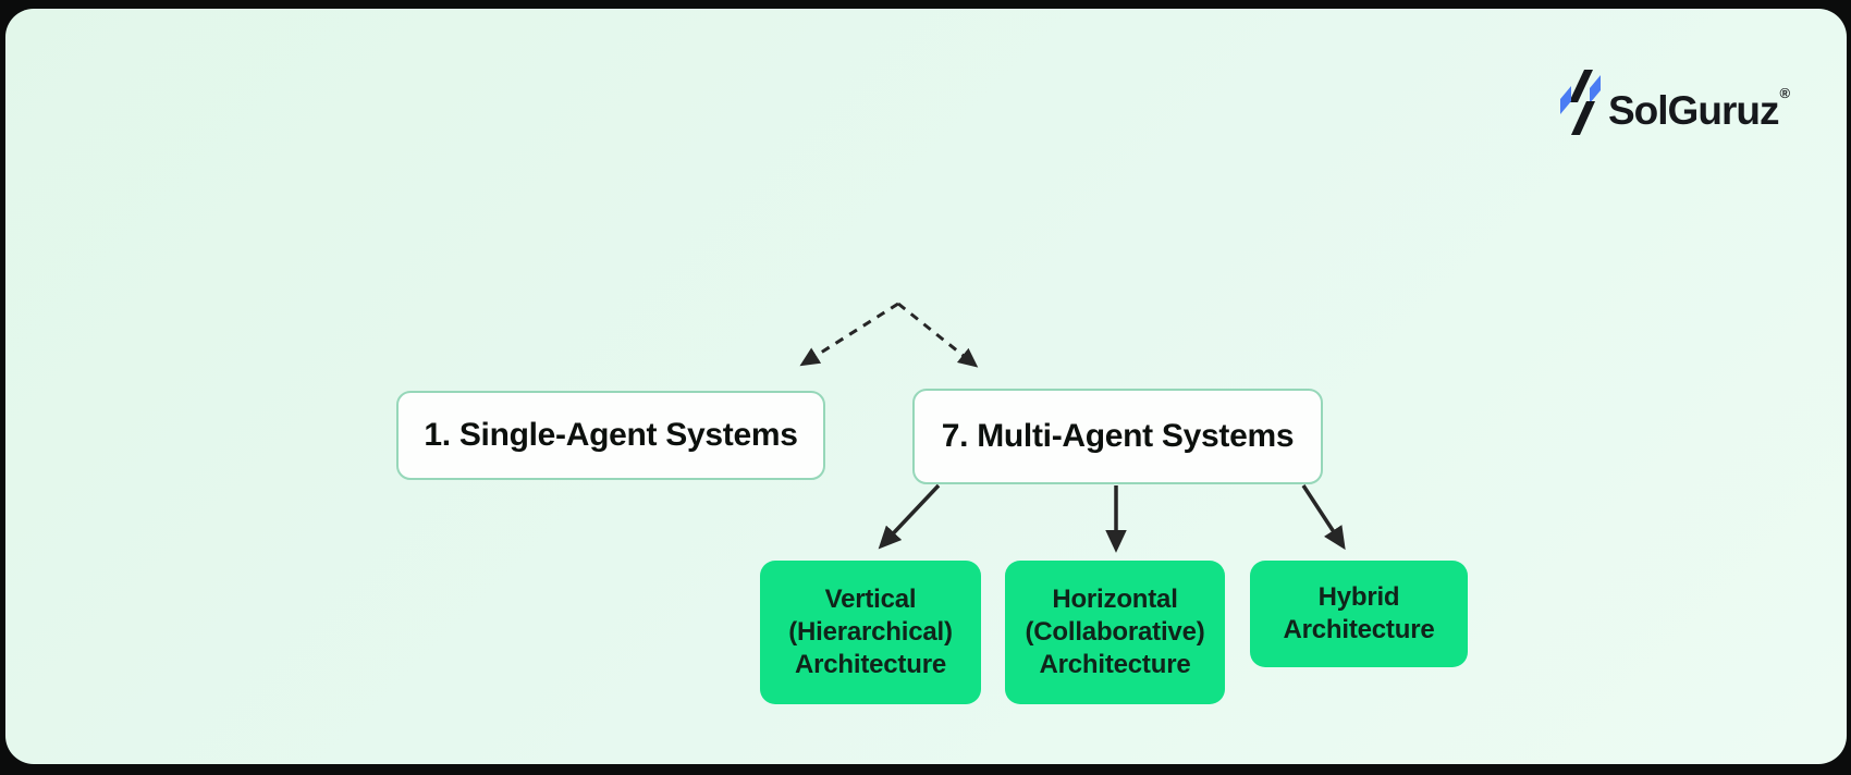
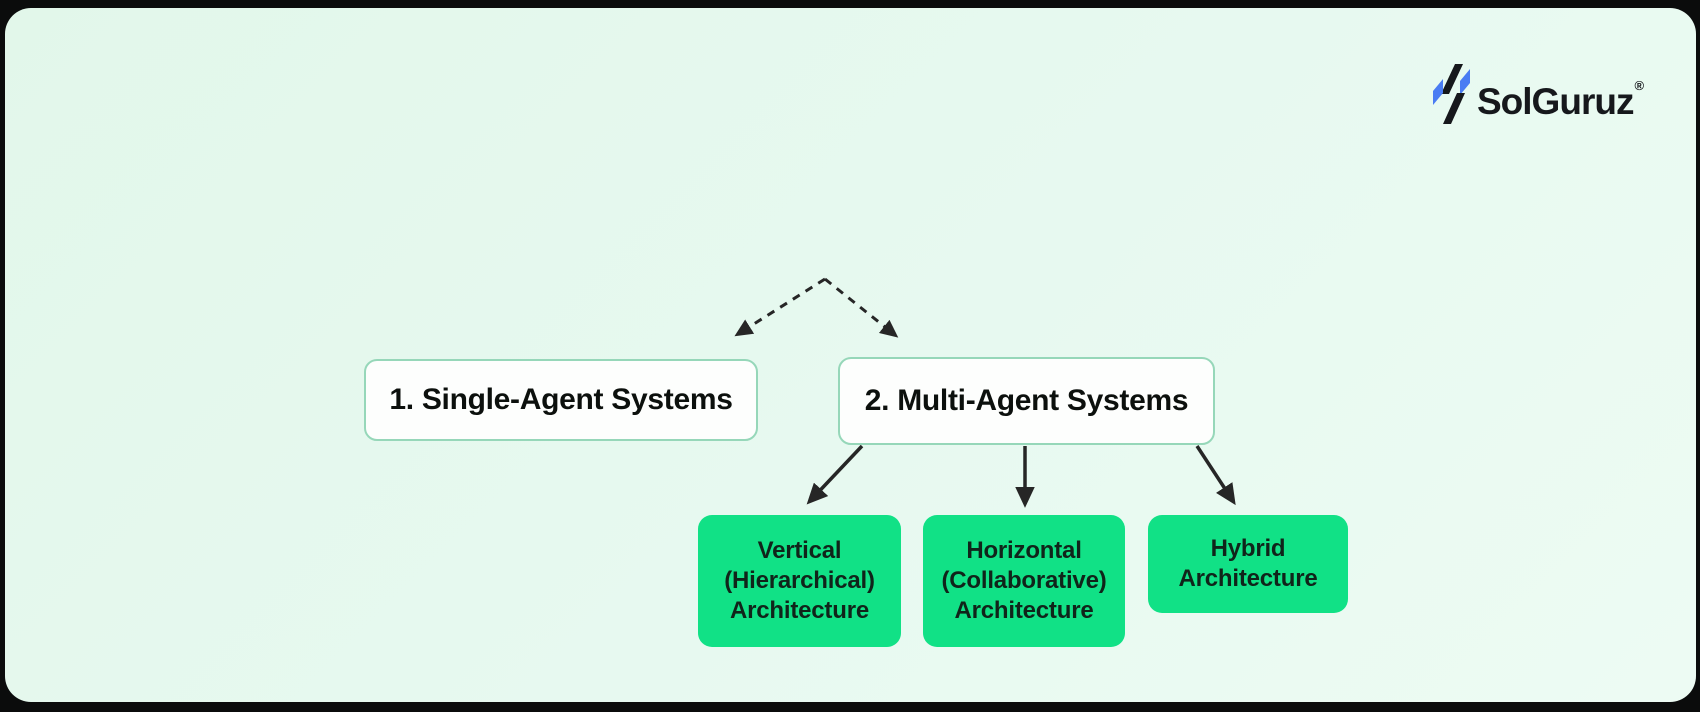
  SolGuruz®
  1. Single-Agent Systems
- 7. Multi-Agent Systems
+ 2. Multi-Agent Systems
  Vertical
  (Hierarchical)
  Architecture
  Horizontal
  (Collaborative)
  Architecture
  Hybrid
  Architecture
